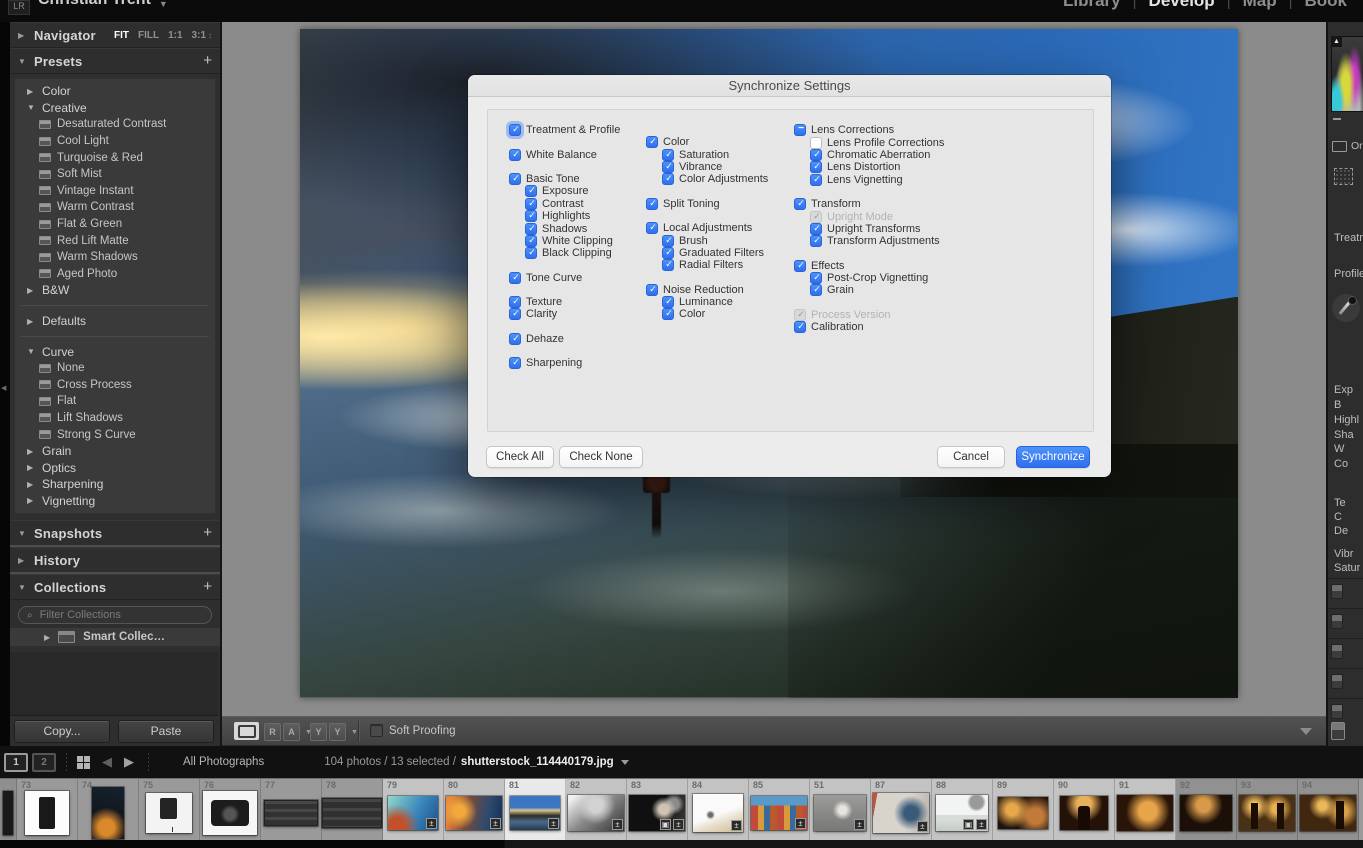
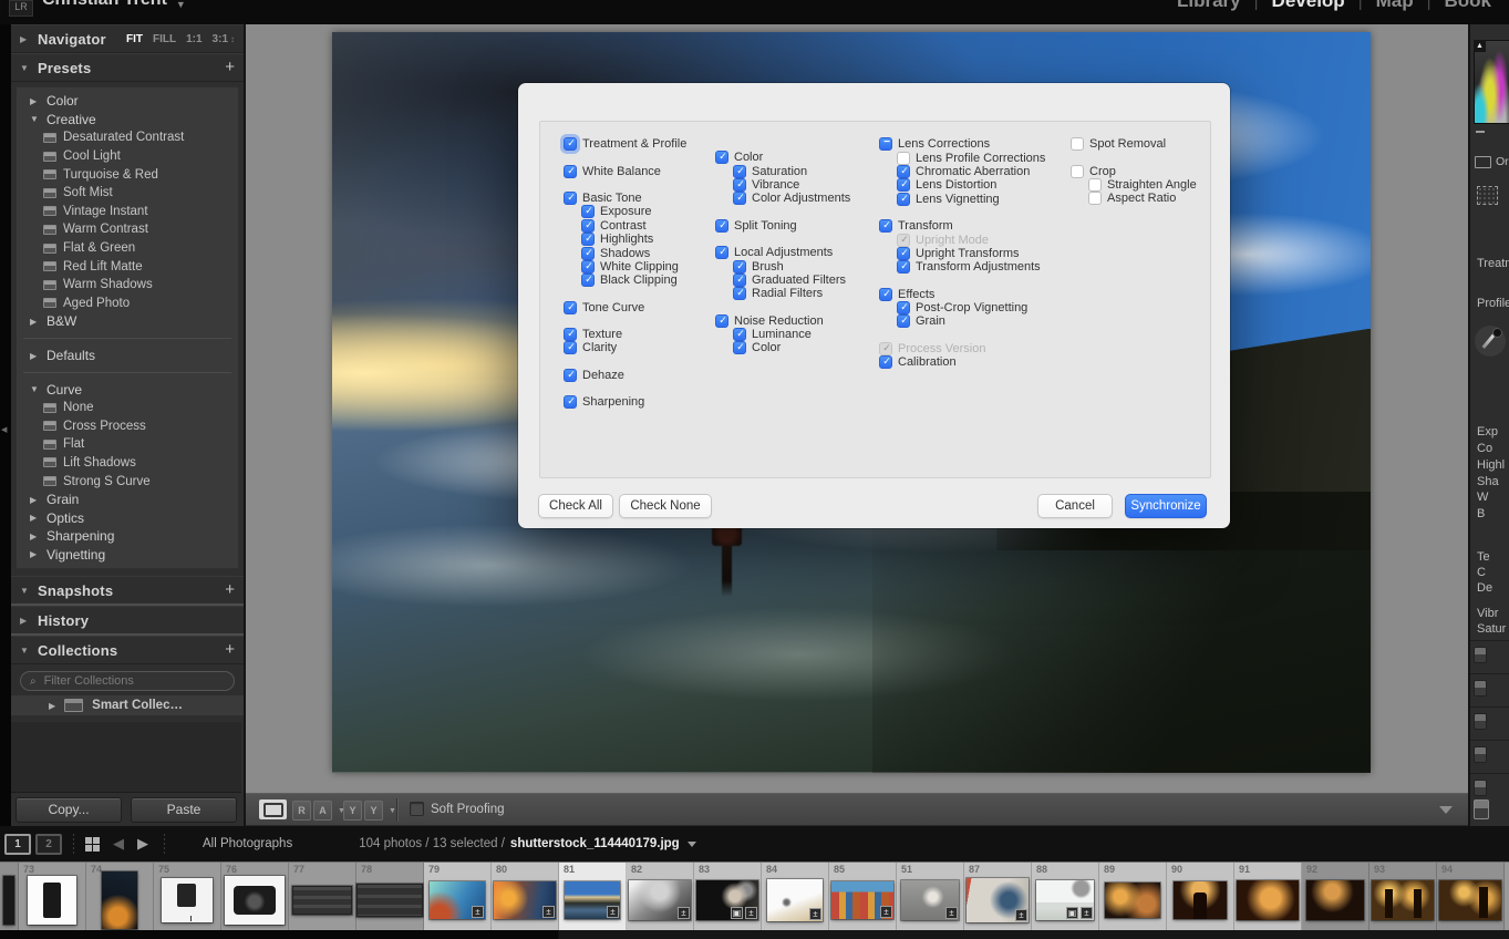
  LR
  ▼
  Library
  Develop
  Map
  Book
  ▶
  Navigator
  FIT
  FILL
  1:1
  3:1
  ▼
  Presets
  +
  Color
  Creative
  Desaturated Contrast
  Cool Light
  Turquoise & Red
  Soft Mist
  Vintage Instant
  Warm Contrast
  Flat & Green
  Red Lift Matte
  Warm Shadows
  Aged Photo
  B&W
  Defaults
  Curve
  None
  Cross Process
  Flat
  Lift Shadows
  Strong S Curve
  Grain
  Optics
  Sharpening
  Vignetting
  ▼
  Snapshots
  +
  ▶
  History
  ▼
  Collections
  +
  ⌕
  Filter Collections
  ▶
  Smart Collec…
  Copy...
  Paste
  Treat
  Profile
  Exp
- B
+ Co
  Highl
  Sha
  W
- Co
+ B
  Te
  C
  De
  Vibr
  Satur
  R
  A
  Y
  Y
  Soft Proofing
- Synchronize Settings
  Treatment & Profile
  White Balance
  Basic Tone
  Exposure
  Contrast
  Highlights
  Shadows
  White Clipping
  Black Clipping
  Tone Curve
  Texture
  Clarity
  Dehaze
  Sharpening
  Color
  Saturation
  Vibrance
  Color Adjustments
  Split Toning
  Local Adjustments
  Brush
  Graduated Filters
  Radial Filters
  Noise Reduction
  Luminance
  Color
  Lens Corrections
  Lens Profile Corrections
  Chromatic Aberration
  Lens Distortion
  Lens Vignetting
  Transform
  Upright Mode
  Upright Transforms
  Transform Adjustments
  Effects
  Post-Crop Vignetting
  Grain
  Process Version
  Calibration
+ Spot Removal
+ Crop
+ Straighten Angle
+ Aspect Ratio
  Check All
  Check None
  Cancel
  Synchronize
  1
  2
  ◀
  ▶
  All Photographs
  104 photos / 13 selected /
  shutterstock_114440179.jpg
  73
  74
  75
  76
  77
  78
  79
  ±
  80
  ±
  81
  ±
  82
  ±
  83
  ▣
  ±
  84
  ±
  85
  ±
  51
  ±
  87
  ±
  88
  ▣
  ±
  89
  90
  91
  92
  93
  94
